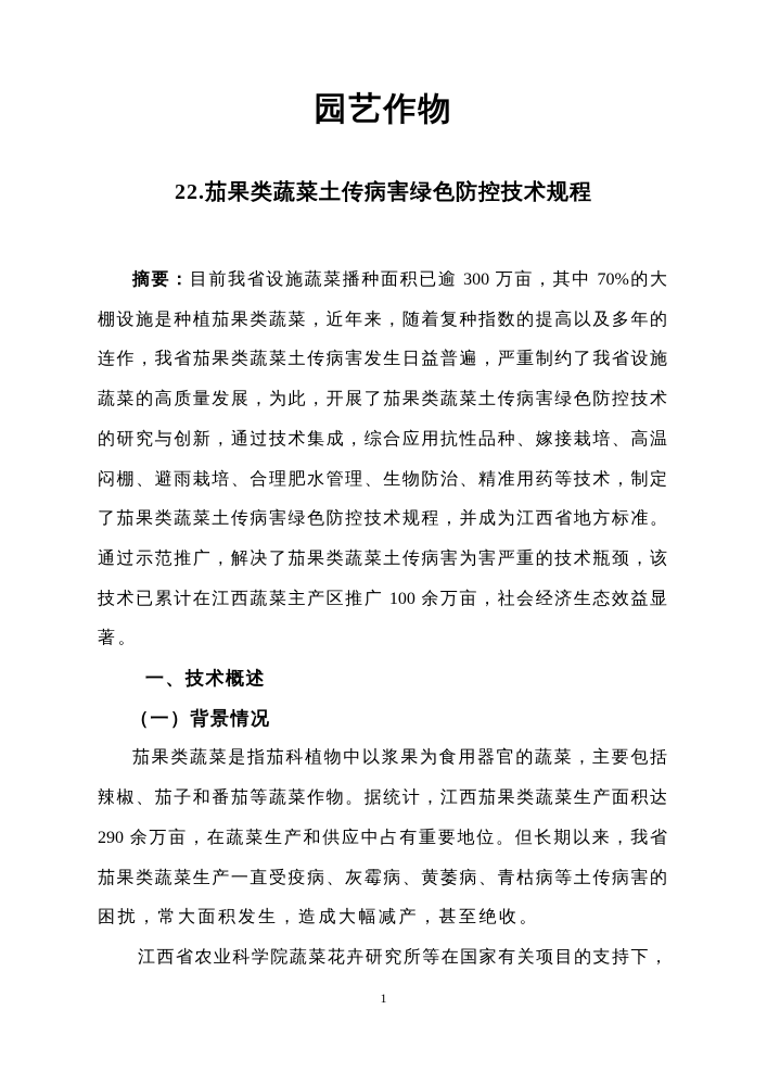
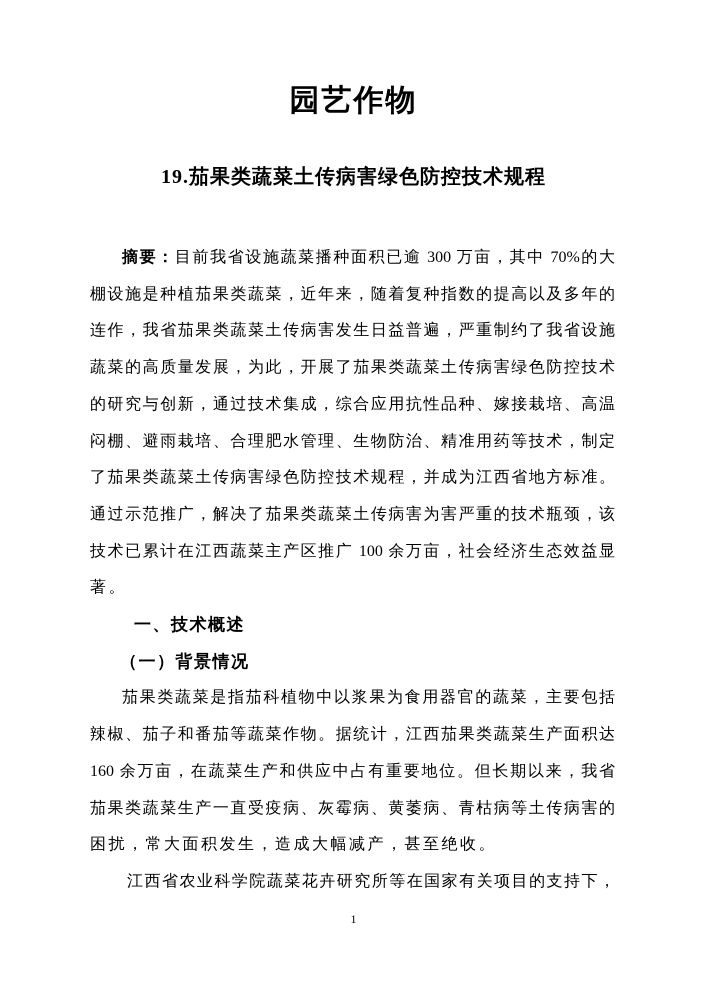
  园艺作物
- 22.茄果类蔬菜土传病害绿色防控技术规程
+ 19.茄果类蔬菜土传病害绿色防控技术规程
  摘要：目前我省设施蔬菜播种面积已逾 300 万亩，其中 70%的大
  棚设施是种植茄果类蔬菜，近年来，随着复种指数的提高以及多年的
  连作，我省茄果类蔬菜土传病害发生日益普遍，严重制约了我省设施
  蔬菜的高质量发展，为此，开展了茄果类蔬菜土传病害绿色防控技术
  的研究与创新，通过技术集成，综合应用抗性品种、嫁接栽培、高温
  闷棚、避雨栽培、合理肥水管理、生物防治、精准用药等技术，制定
  了茄果类蔬菜土传病害绿色防控技术规程，并成为江西省地方标准。
  通过示范推广，解决了茄果类蔬菜土传病害为害严重的技术瓶颈，该
  技术已累计在江西蔬菜主产区推广 100 余万亩，社会经济生态效益显
  著。
  一、技术概述
  （一）背景情况
  茄果类蔬菜是指茄科植物中以浆果为食用器官的蔬菜，主要包括
  辣椒、茄子和番茄等蔬菜作物。据统计，江西茄果类蔬菜生产面积达
- 290 余万亩，在蔬菜生产和供应中占有重要地位。但长期以来，我省
+ 160 余万亩，在蔬菜生产和供应中占有重要地位。但长期以来，我省
  茄果类蔬菜生产一直受疫病、灰霉病、黄萎病、青枯病等土传病害的
  困扰，常大面积发生，造成大幅减产，甚至绝收。
  江西省农业科学院蔬菜花卉研究所等在国家有关项目的支持下，
  1
